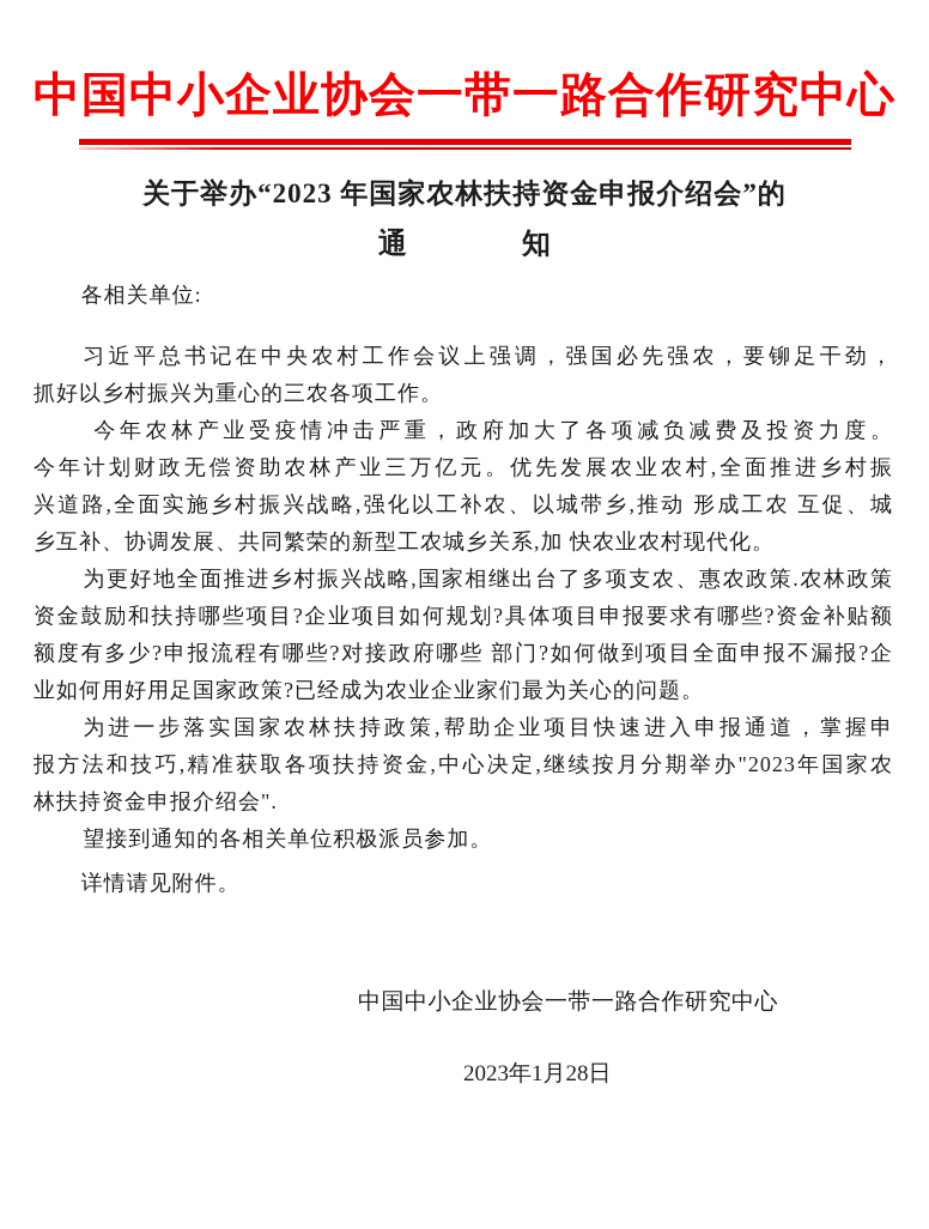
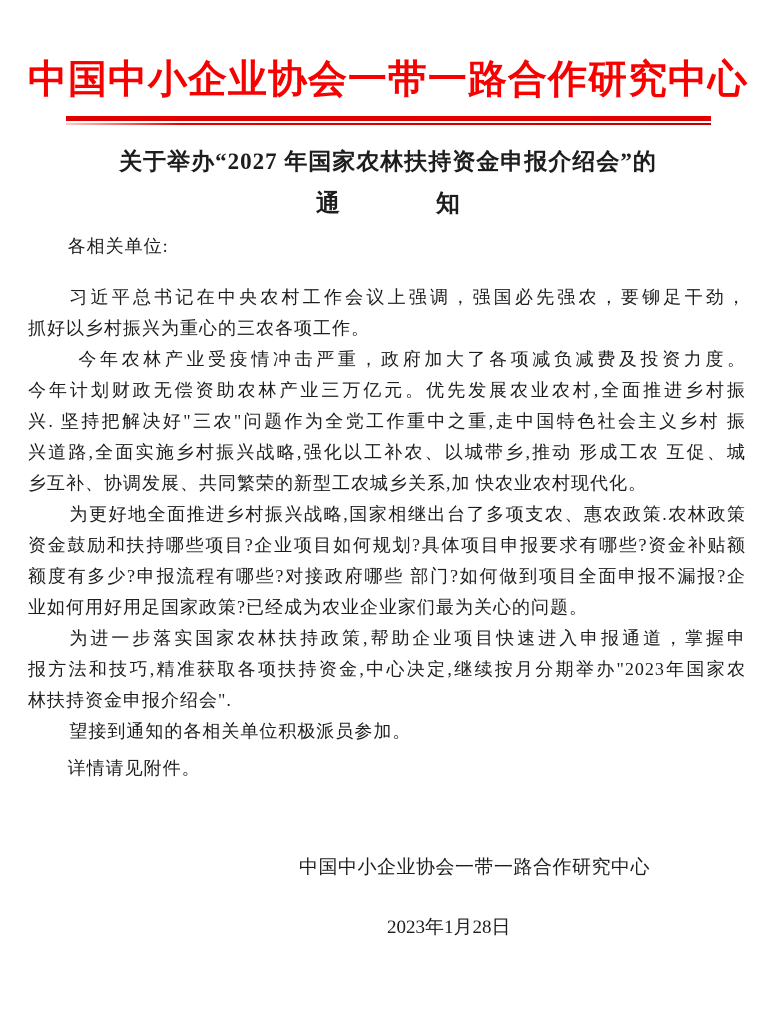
  中国中小企业协会一带一路合作研究中心
- 关于举办“2023 年国家农林扶持资金申报介绍会”的
+ 关于举办“2027 年国家农林扶持资金申报介绍会”的
  通 知
  各相关单位:
  习近平总书记在中央农村工作会议上强调，强国必先强农，要铆足干劲，
  抓好以乡村振兴为重心的三农各项工作。
  今年农林产业受疫情冲击严重，政府加大了各项减负减费及投资力度。
  今年计划财政无偿资助农林产业三万亿元。优先发展农业农村,全面推进乡村振
+ 兴. 坚持把解决好"三农"问题作为全党工作重中之重,走中国特色社会主义乡村 振
  兴道路,全面实施乡村振兴战略,强化以工补农、以城带乡,推动 形成工农 互促、城
  乡互补、协调发展、共同繁荣的新型工农城乡关系,加 快农业农村现代化。
  为更好地全面推进乡村振兴战略,国家相继出台了多项支农、惠农政策.农林政策
  资金鼓励和扶持哪些项目?企业项目如何规划?具体项目申报要求有哪些?资金补贴额
  额度有多少?申报流程有哪些?对接政府哪些 部门?如何做到项目全面申报不漏报?企
  业如何用好用足国家政策?已经成为农业企业家们最为关心的问题。
  为进一步落实国家农林扶持政策,帮助企业项目快速进入申报通道，掌握申
  报方法和技巧,精准获取各项扶持资金,中心决定,继续按月分期举办"2023年国家农
  林扶持资金申报介绍会".
  望接到通知的各相关单位积极派员参加。
  详情请见附件。
  中国中小企业协会一带一路合作研究中心
  2023年1月28日
